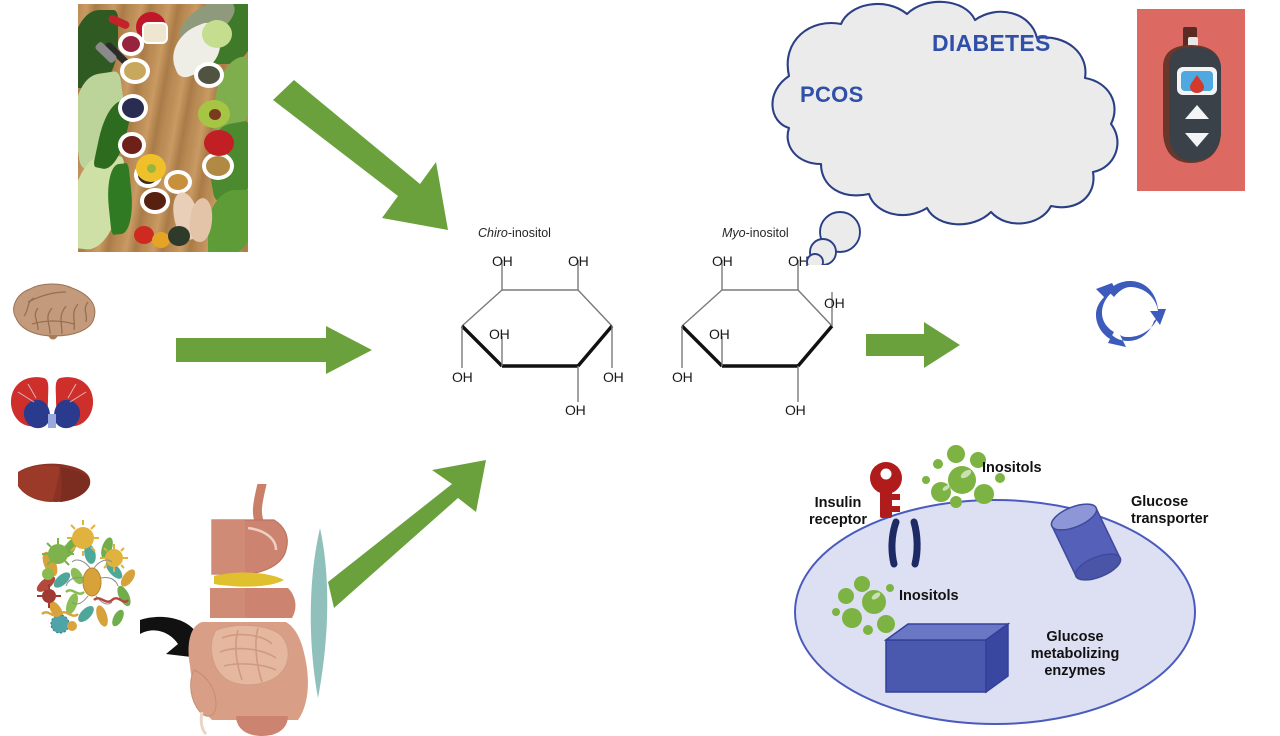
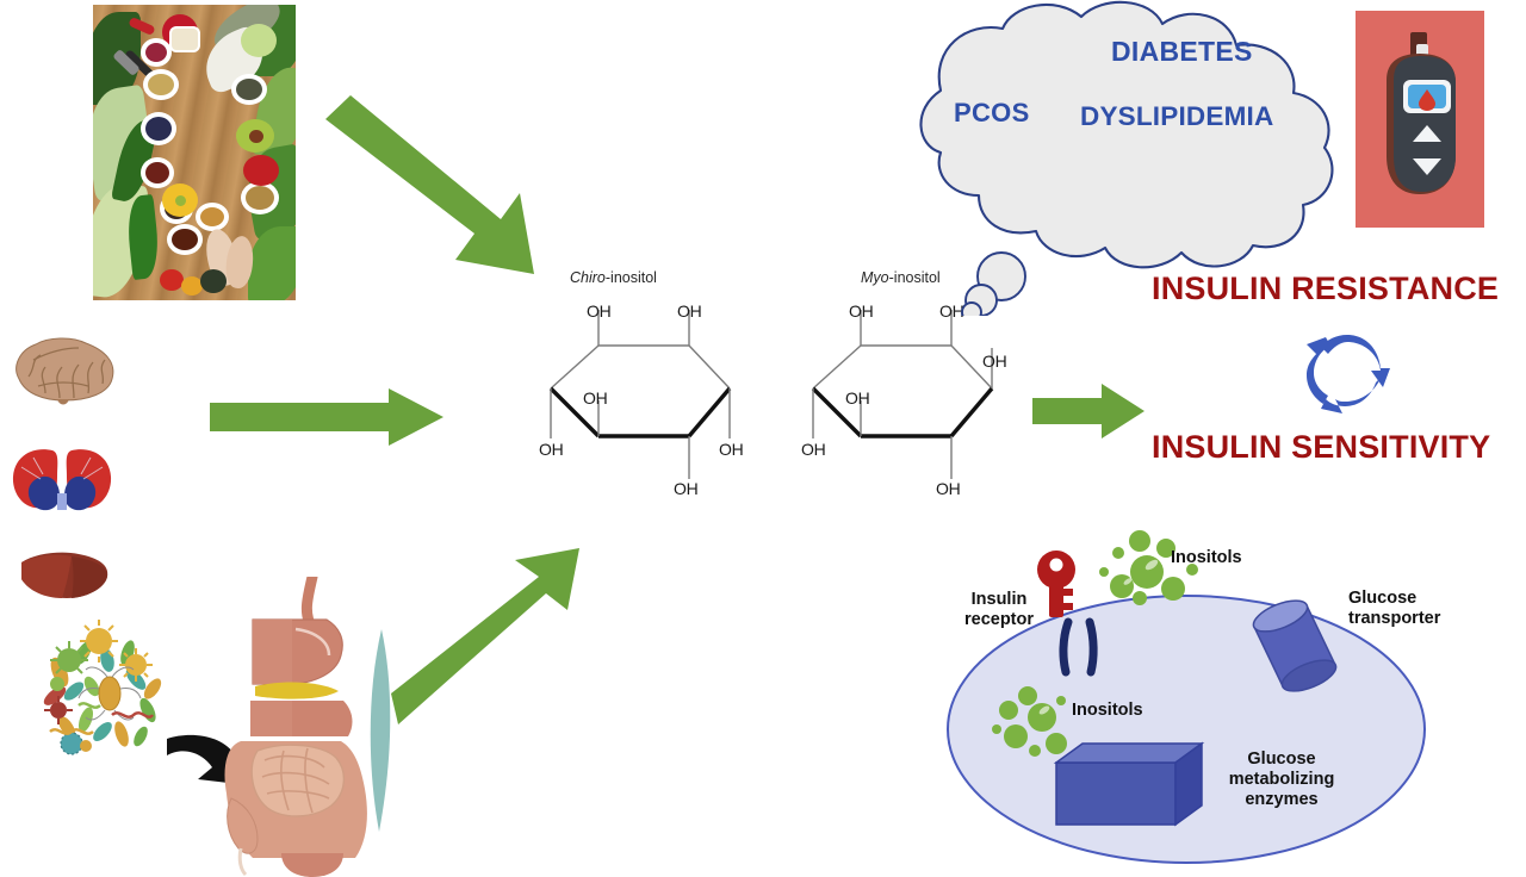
  Chiro-inositol
  OH
  OH
  OH
  OH
  OH
  OH
  Myo-inositol
  OH
  OH
  OH
  OH
  OH
  OH
  DIABETES
  PCOS
+ DYSLIPIDEMIA
+ INSULIN RESISTANCE
+ INSULIN SENSITIVITY
  Insulin
  receptor
  Inositols
  Inositols
  Glucose
  transporter
  Glucose
  metabolizing
  enzymes
